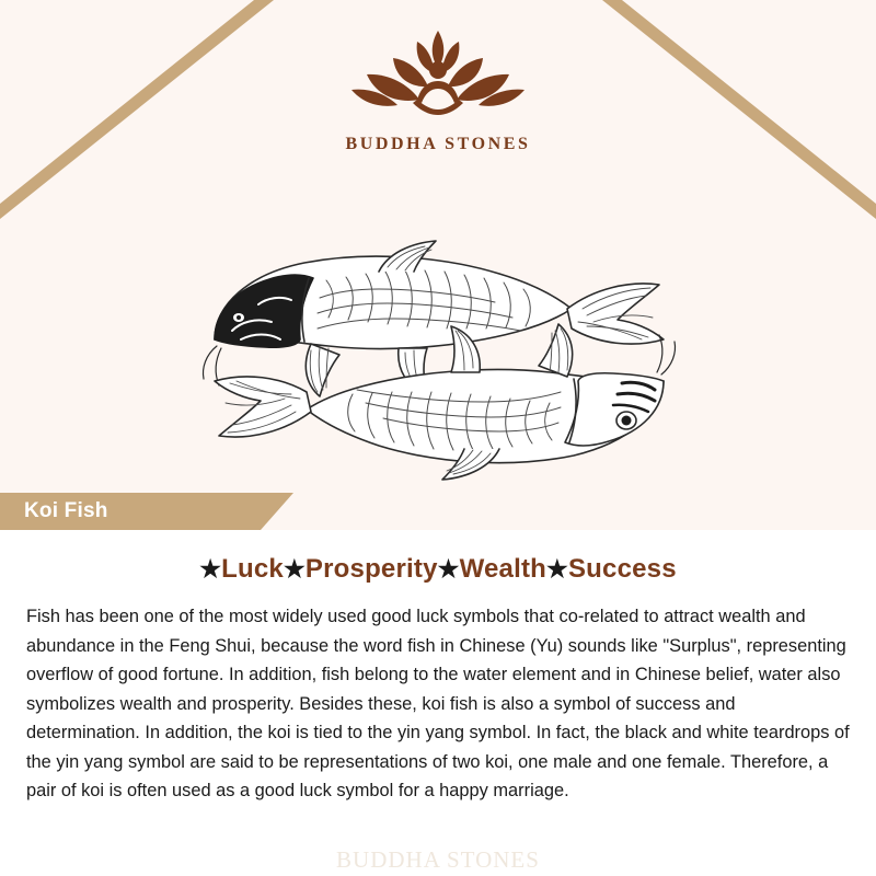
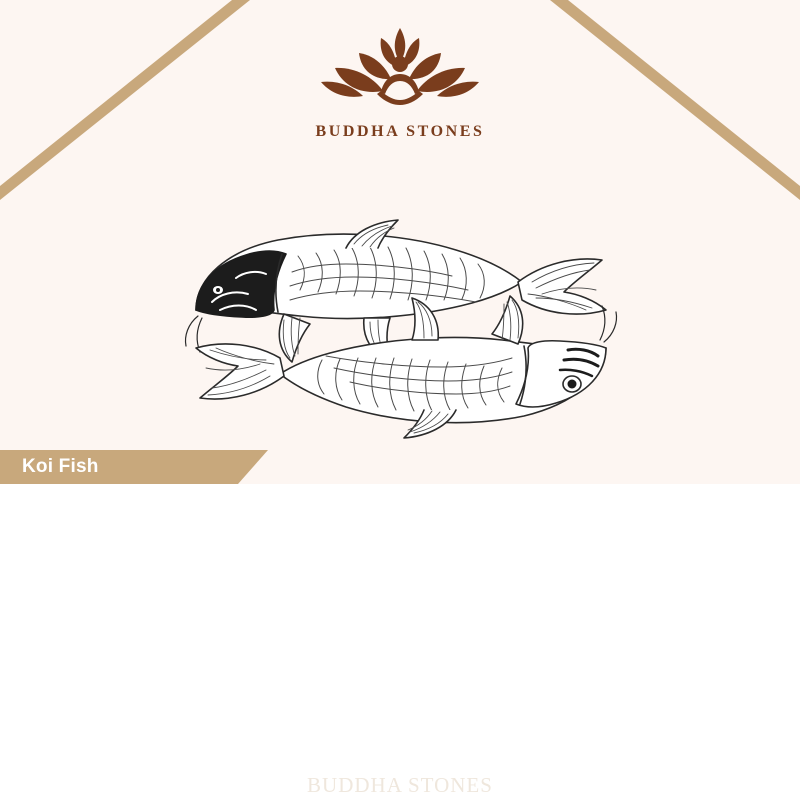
  BUDDHA STONES
  Koi Fish
- ★Luck★Prosperity★Wealth★Success
- Fish has been one of the most widely used good luck symbols that co-related to attract wealth and abundance in the Feng Shui, because the word fish in Chinese (Yu) sounds like "Surplus", representing overflow of good fortune. In addition, fish belong to the water element and in Chinese belief, water also symbolizes wealth and prosperity. Besides these, koi fish is also a symbol of success and determination. In addition, the koi is tied to the yin yang symbol. In fact, the black and white teardrops of the yin yang symbol are said to be representations of two koi, one male and one female. Therefore, a pair of koi is often used as a good luck symbol for a happy marriage.
  BUDDHA STONES
